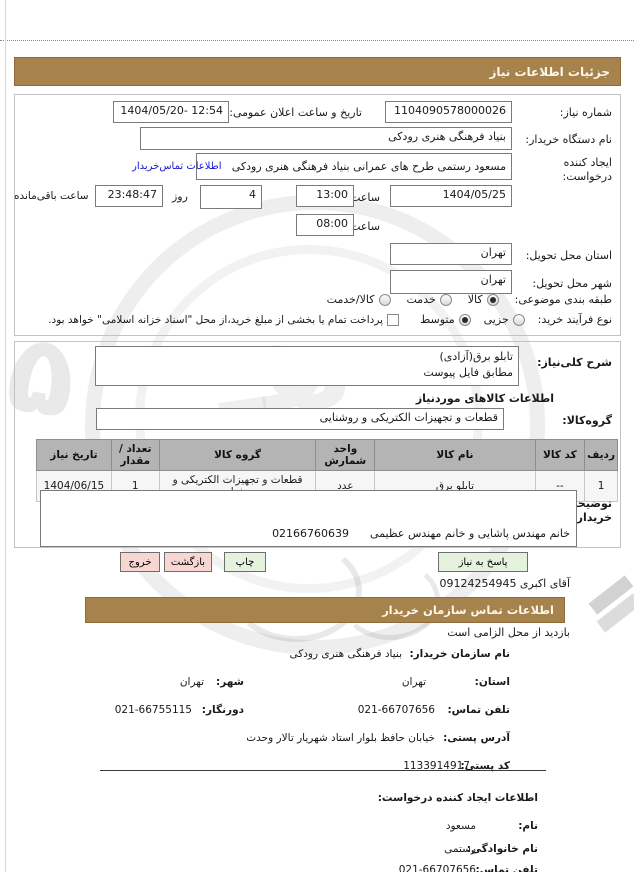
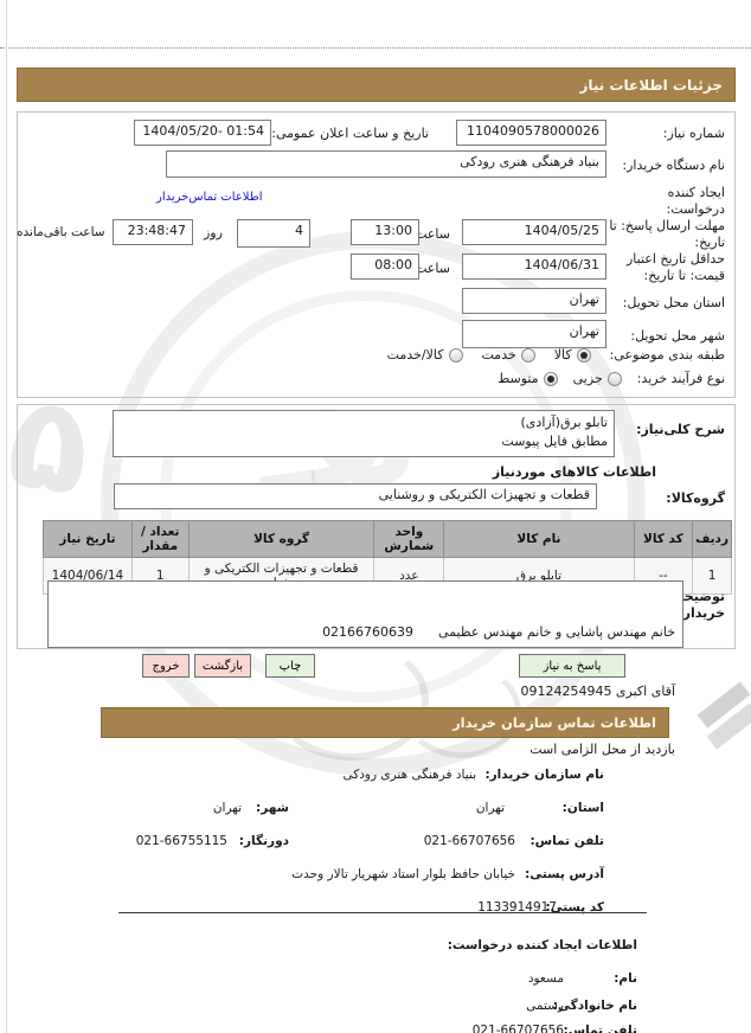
  جزئیات اطلاعات نیاز
  شماره نیاز:
  1104090578000026
  تاریخ و ساعت اعلان عمومی:
- 1404/05/20- 12:54
+ 1404/05/20- 01:54
  نام دستگاه خریدار:
  بنیاد فرهنگی هنری رودکی
  ایجاد کننده درخواست:
- مسعود رستمی طرح های عمرانی بنیاد فرهنگی هنری رودکی
  اطلاعات تماس‌خریدار
+ مهلت ارسال پاسخ: تا تاریخ:
  1404/05/25
  ساعت
  13:00
  4
  روز
  23:48:47
  ساعت باقی‌مانده
+ حداقل تاریخ اعتبار قیمت: تا تاریخ:
+ 1404/06/31
  ساعت
  08:00
  استان محل تحویل:
  تهران
  شهر محل تحویل:
  تهران
  طبقه بندی موضوعی:
  کالا
  خدمت
  کالا/خدمت
  نوع فرآیند خرید:
  جزیی
  متوسط
- پرداخت تمام یا بخشی از مبلغ خرید،از محل "اسناد خزانه اسلامی" خواهد بود.
  شرح کلی‌نیاز:
  تابلو برق(آزادی)
  مطابق فایل پیوست
  اطلاعات کالاهای موردنیاز
  گروه‌کالا:
  قطعات و تجهیزات الکتریکی و روشنایی
  ردیف	کد کالا	نام کالا	واحد شمارش	گروه کالا	تعداد / مقدار	تاریخ نیاز
- 1	--	تابلو برق	عدد	قطعات و تجهیزات الکتریکی و	1	1404/06/15
+ 1	--	تابلو برق	عدد	قطعات و تجهیزات الکتریکی و	1	1404/06/14
  توضیح خریدار
  خانم مهندس پاشایی و خانم مهندس عظیمی 02166760639
  آقای اکبری 09124254945
  بازدید از محل الزامی است
  پاسخ به نیاز
  چاپ
  بازگشت
  خروج
  اطلاعات تماس سازمان خریدار
  نام سازمان خریدار:
  بنیاد فرهنگی هنری رودکی
  استان:
  تهران
  شهر:
  تهران
  تلفن تماس:
  021-66707656
  دورنگار:
  021-66755115
  آدرس پستی:
  خیابان حافظ بلوار استاد شهریار تالار وحدت
  کد پستی:
  1133914917
  اطلاعات ایجاد کننده درخواست:
  نام:
  مسعود
  نام خانوادگی:
  رستمی
  تلفن تماس:
  021-66707656
